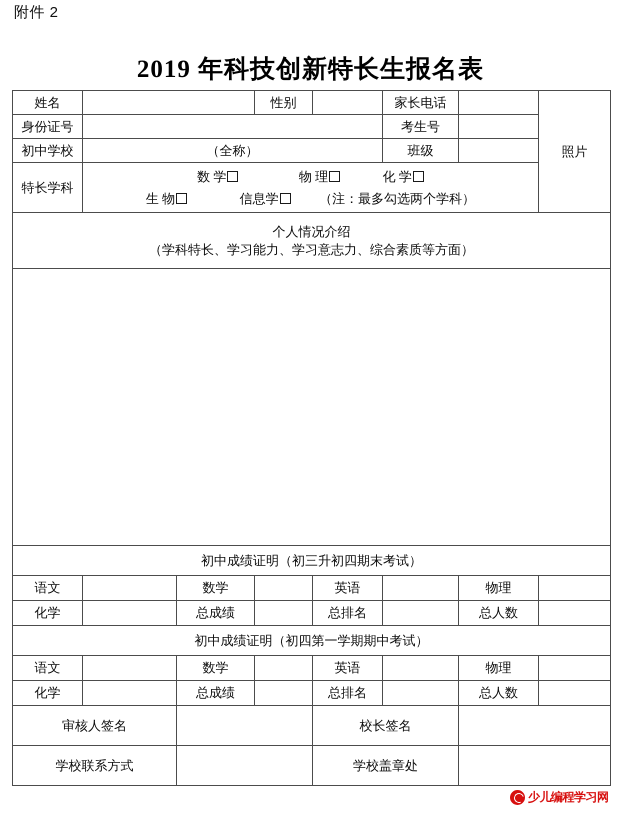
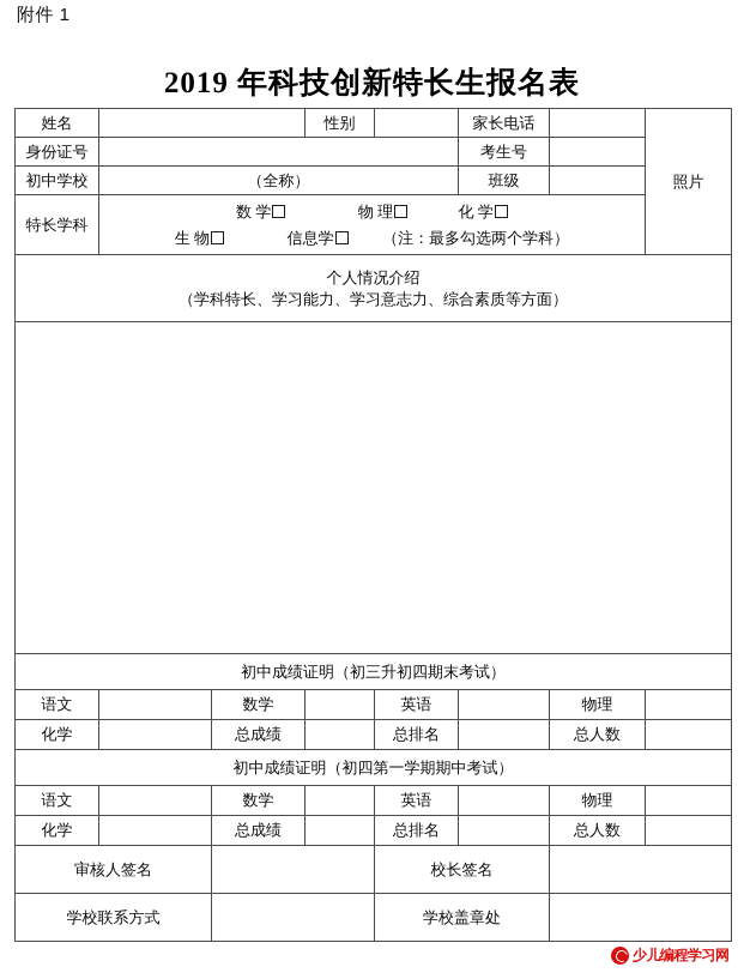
- 附件 2
+ 附件 1
  2019 年科技创新特长生报名表
  姓名		性别		家长电话		照片
  身份证号		考生号
  初中学校	（全称）	班级
  特长学科	数 学 物 理 化 学 生 物 信息学 （注：最多勾选两个学科）
  个人情况介绍 （学科特长、学习能力、学习意志力、综合素质等方面）
  初中成绩证明（初三升初四期末考试）
  语文		数学		英语		物理
  化学		总成绩		总排名		总人数
  初中成绩证明（初四第一学期期中考试）
  语文		数学		英语		物理
  化学		总成绩		总排名		总人数
  审核人签名		校长签名
  学校联系方式		学校盖章处
  少儿编程学习网
